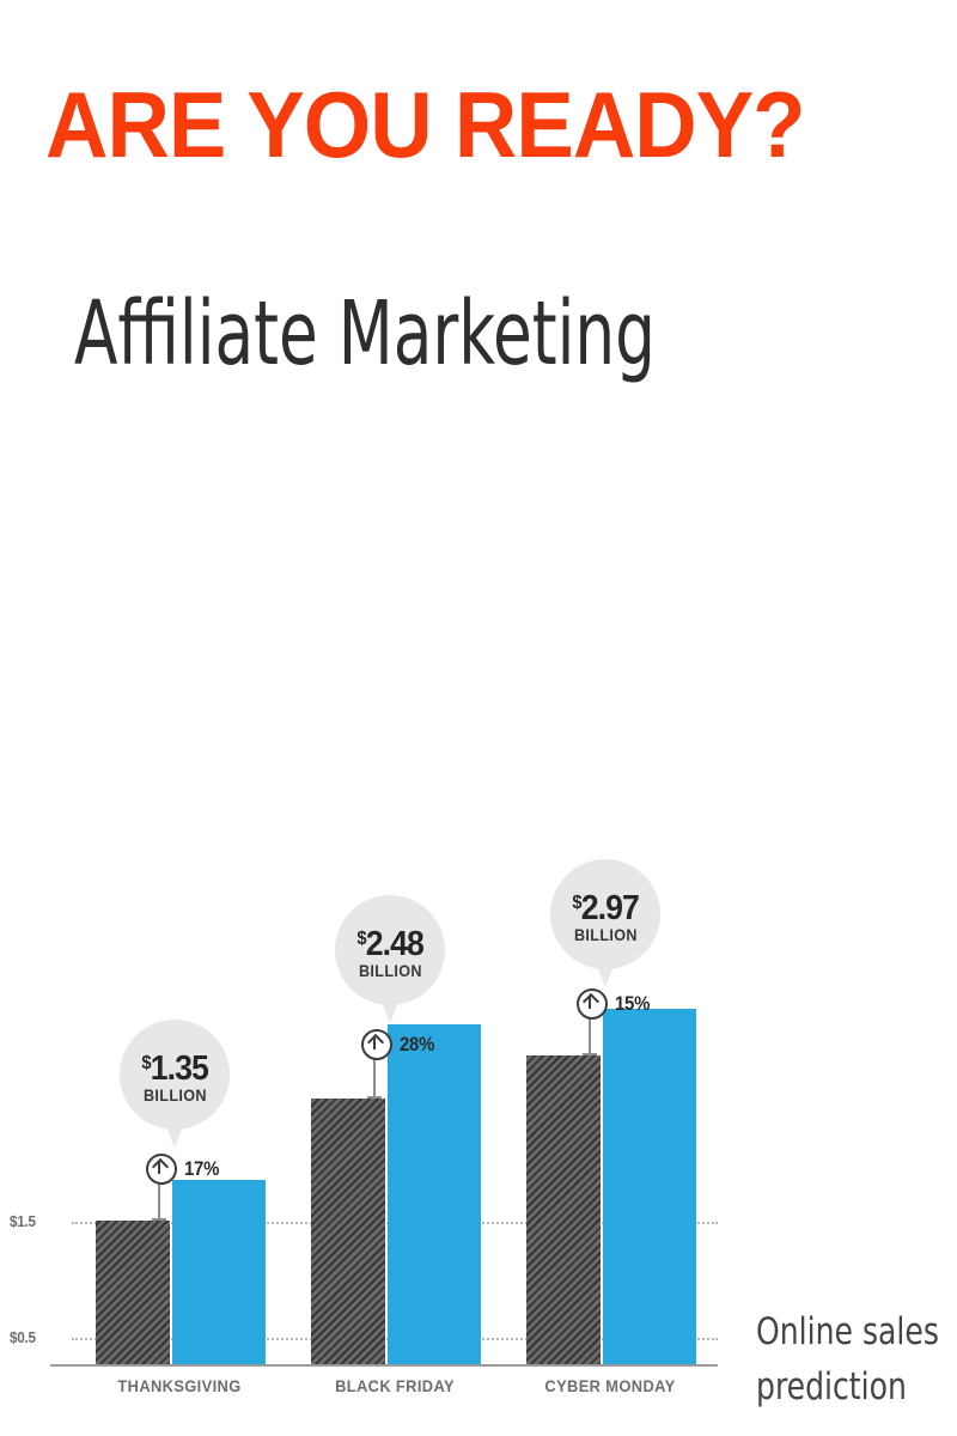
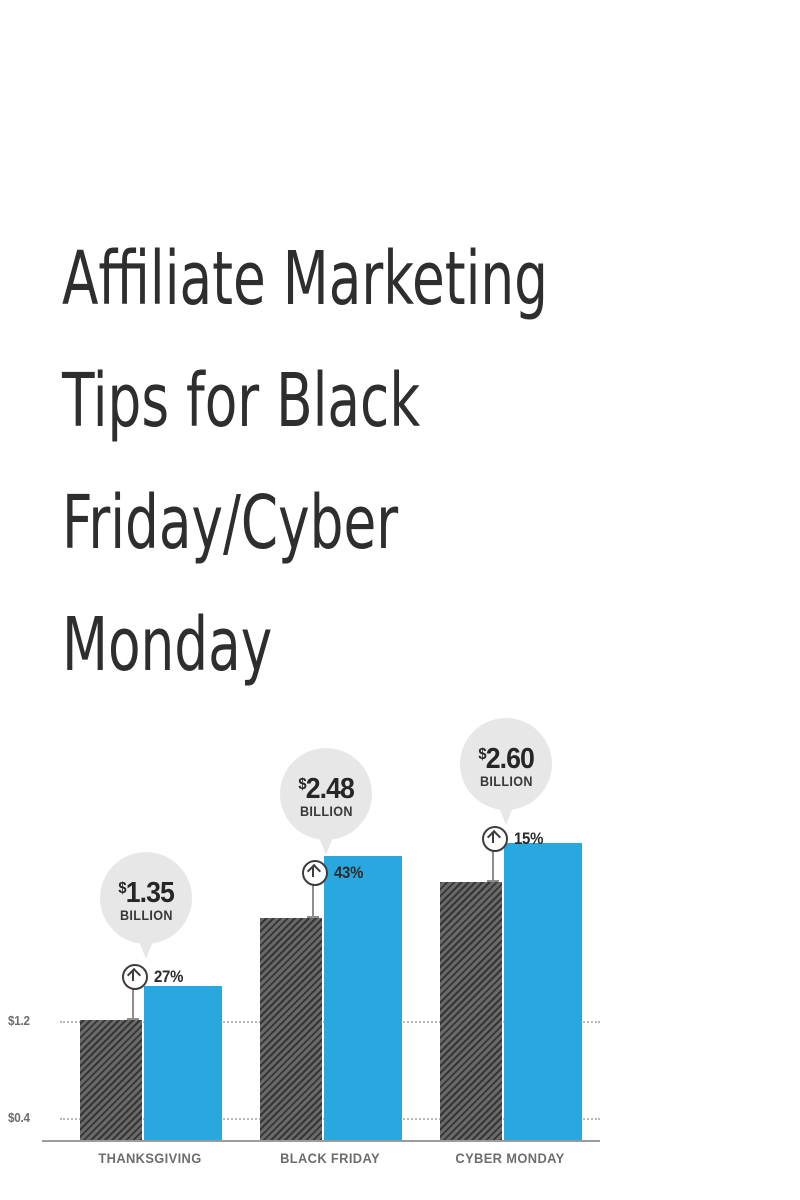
- ARE YOU READY?
  Affiliate Marketing
+ Tips for Black
+ Friday/Cyber
+ Monday
- $1.5
+ $1.2
- $0.5
+ $0.4
- 17%
+ 27%
  $1.35
  BILLION
- 28%
+ 43%
  $2.48
  BILLION
  15%
- $2.97
+ $2.60
  BILLION
  THANKSGIVING
  BLACK FRIDAY
  CYBER MONDAY
- Online sales
- prediction
